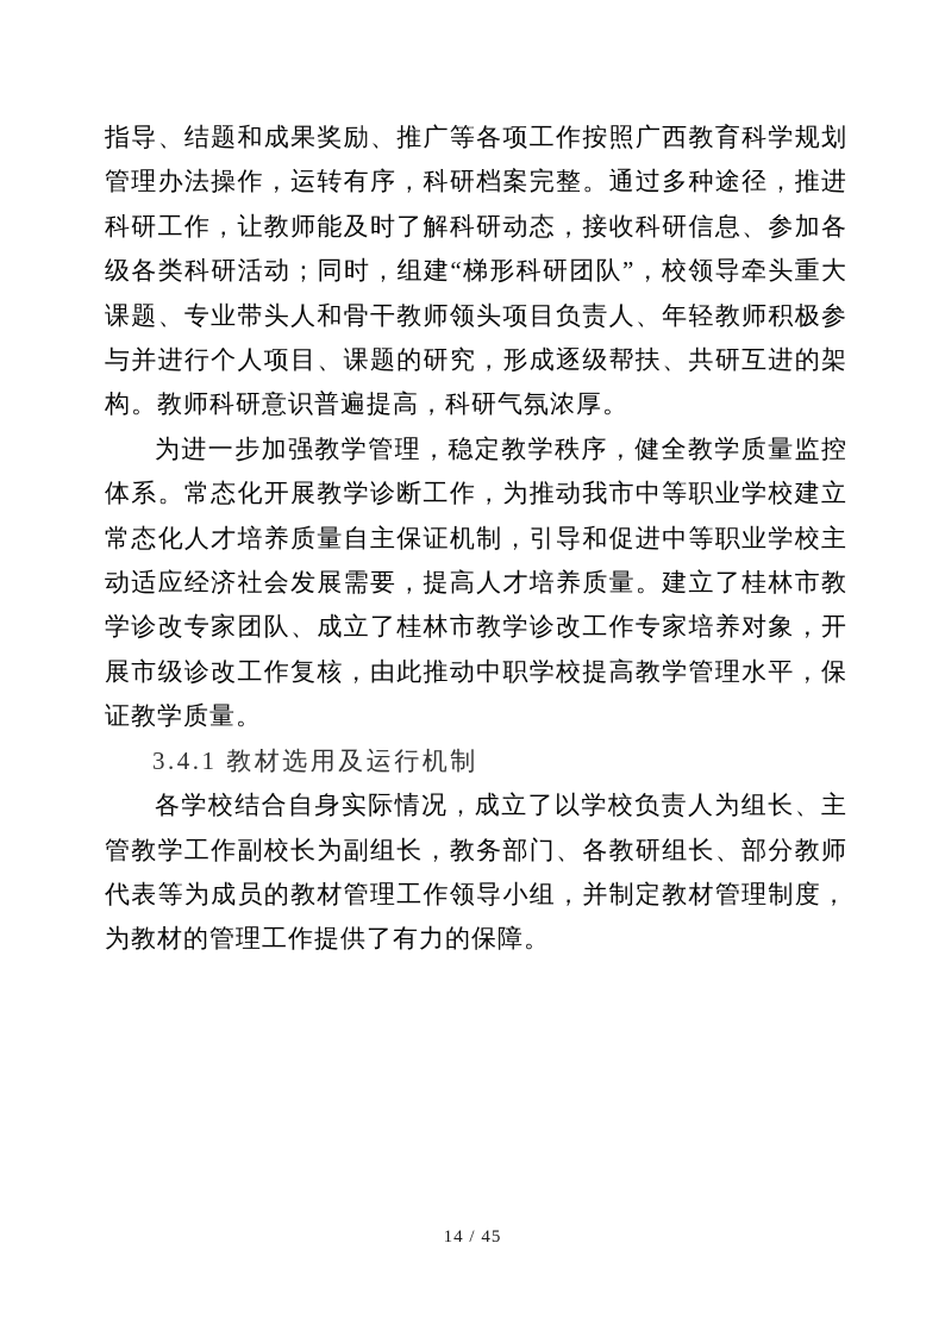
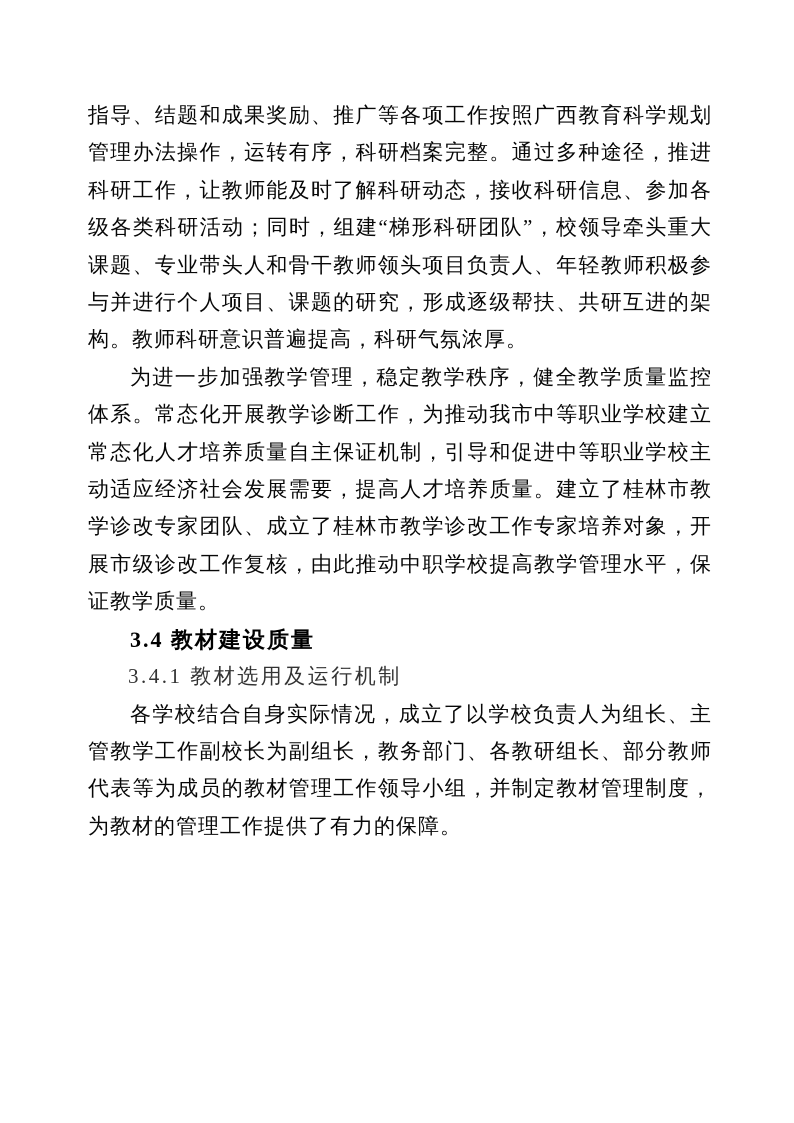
  指导、结题和成果奖励、推广等各项工作按照广西教育科学规划管理办法操作，运转有序，科研档案完整。通过多种途径，推进科研工作，让教师能及时了解科研动态，接收科研信息、参加各级各类科研活动；同时，组建“梯形科研团队”，校领导牵头重大课题、专业带头人和骨干教师领头项目负责人、年轻教师积极参与并进行个人项目、课题的研究，形成逐级帮扶、共研互进的架构。教师科研意识普遍提高，科研气氛浓厚。
  为进一步加强教学管理，稳定教学秩序，健全教学质量监控体系。常态化开展教学诊断工作，为推动我市中等职业学校建立常态化人才培养质量自主保证机制，引导和促进中等职业学校主动适应经济社会发展需要，提高人才培养质量。建立了桂林市教学诊改专家团队、成立了桂林市教学诊改工作专家培养对象，开展市级诊改工作复核，由此推动中职学校提高教学管理水平，保证教学质量。
+ 3.4 教材建设质量
  3.4.1 教材选用及运行机制
  各学校结合自身实际情况，成立了以学校负责人为组长、主管教学工作副校长为副组长，教务部门、各教研组长、部分教师代表等为成员的教材管理工作领导小组，并制定教材管理制度，为教材的管理工作提供了有力的保障。
- 14 / 45
